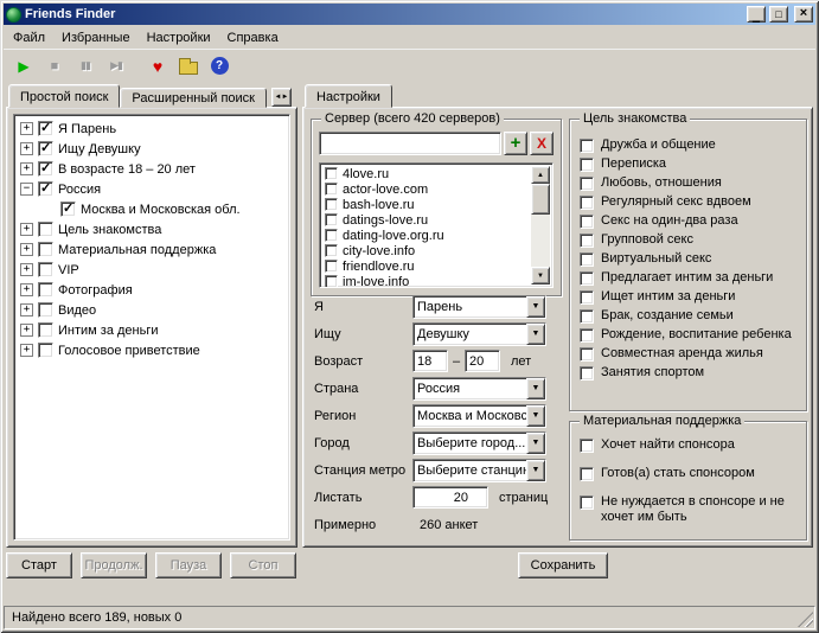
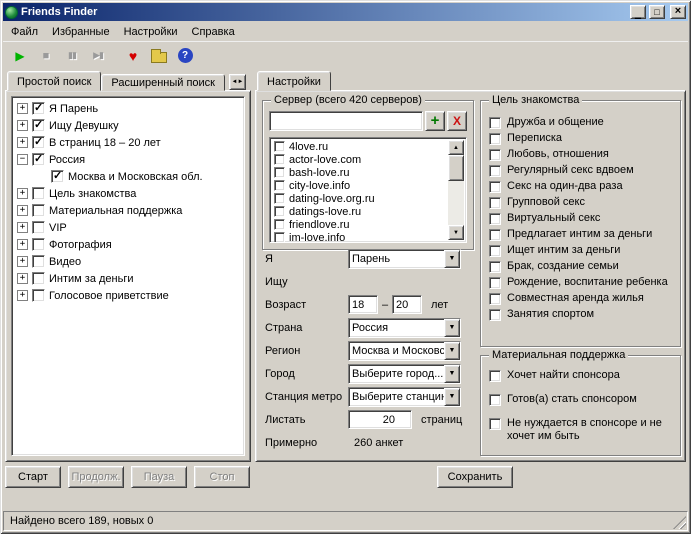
  Friends Finder
  ▁
  □
  ×
  Файл
  Избранные
  Настройки
  Справка
  ▶
  ■
  ▮▮
  ▶▮
  ♥
  ?
  Простой поиск
  Расширенный поиск
  +
  Я Парень
  +
  Ищу Девушку
  +
- В возрасте 18 – 20 лет
+ В страниц 18 – 20 лет
  −
  Россия
  Москва и Московская обл.
  +
  Цель знакомства
  +
  Материальная поддержка
  +
  VIP
  +
  Фотография
  +
  Видео
  +
  Интим за деньги
  +
  Голосовое приветствие
  Настройки
  Сервер (всего 420 серверов)
  +
  X
  4love.ru
  actor-love.com
  bash-love.ru
- datings-love.ru
+ city-love.info
  dating-love.org.ru
- city-love.info
+ datings-love.ru
  friendlove.ru
  im-love.info
  Я
  Парень
  Ищу
- Девушку
  Возраст
  18
  –
  20
  лет
  Страна
  Россия
  Регион
  Москва и Московс
  Город
  Выберите город...
  Станция метро
  Выберите станци
  Листать
  20
  страниц
  Примерно
  260 анкет
  Цель знакомства
  Дружба и общение
  Переписка
  Любовь, отношения
  Регулярный секс вдвоем
  Секс на один-два раза
  Групповой секс
  Виртуальный секс
  Предлагает интим за деньги
  Ищет интим за деньги
  Брак, создание семьи
  Рождение, воспитание ребенка
  Совместная аренда жилья
  Занятия спортом
  Материальная поддержка
  Хочет найти спонсора
  Готов(а) стать спонсором
  Не нуждается в спонсоре и не хочет им быть
  Старт
  Продолж.
  Пауза
  Стоп
  Сохранить
  Найдено всего 189, новых 0
